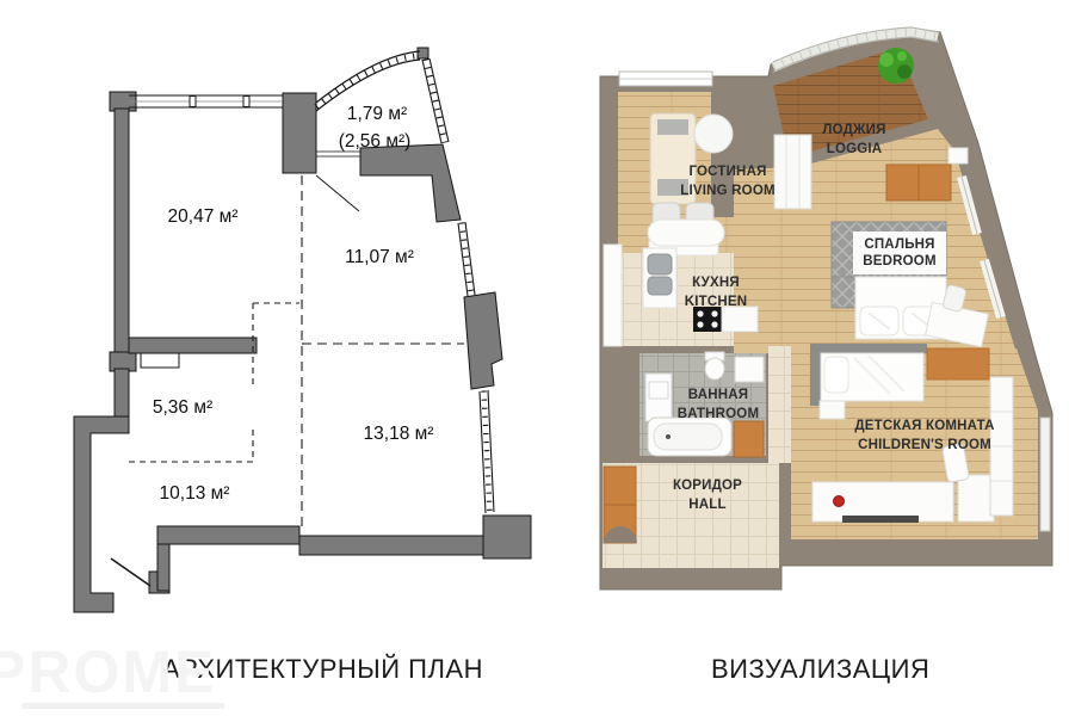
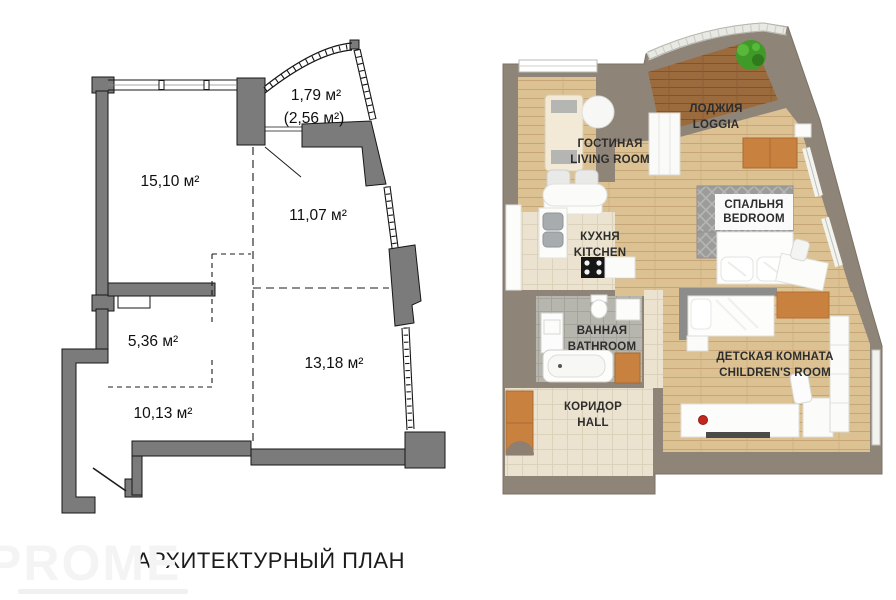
  1,79 м²
  (2,56 м²)
- 20,47 м²
+ 15,10 м²
  11,07 м²
  5,36 м²
  13,18 м²
  10,13 м²
  ЛОДЖИЯ
  LOGGIA
  ГОСТИНАЯ
  LIVING ROOM
  СПАЛЬНЯ
  BEDROOM
  КУХНЯ
  KITCHEN
  ВАННАЯ
  BATHROOM
  ДЕТСКАЯ КОМНАТА
  CHILDREN'S ROOM
  КОРИДОР
  HALL
  АРХИТЕКТУРНЫЙ ПЛАН
- ВИЗУАЛИЗАЦИЯ
  PROME
